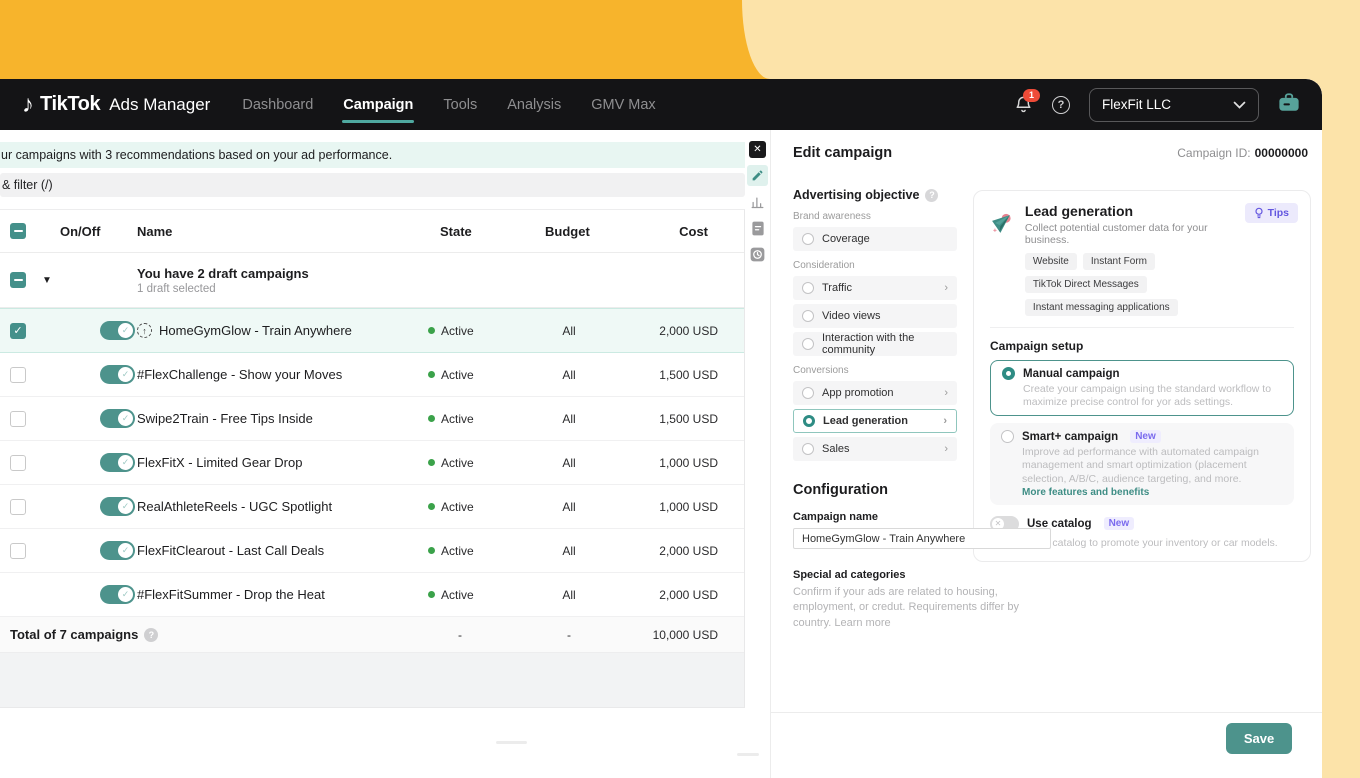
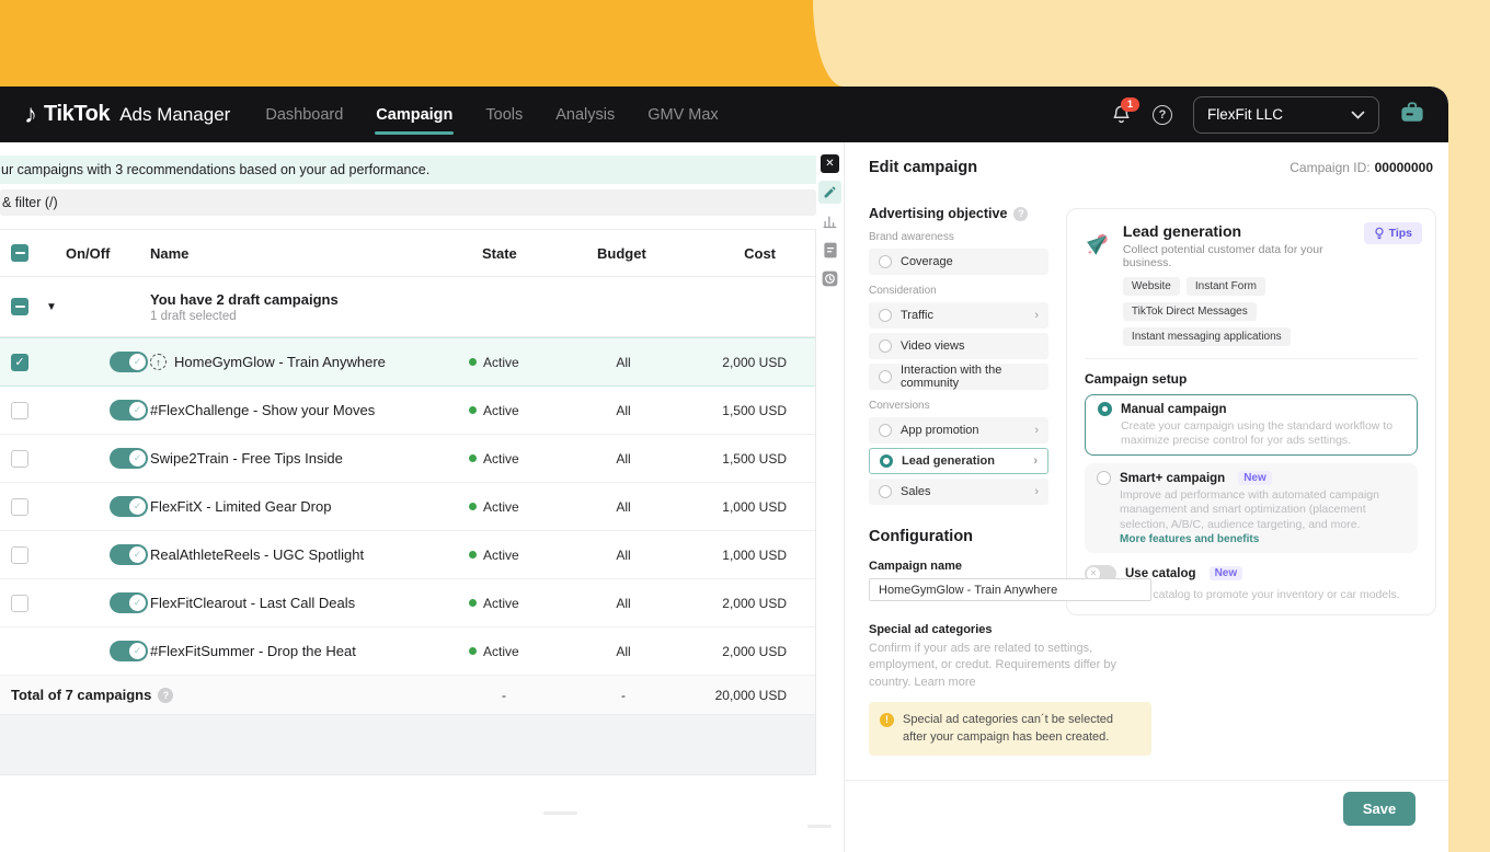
  ♪
  TikTok
  Ads Manager
  Dashboard
  Campaign
  Tools
  Analysis
  GMV Max
  1
  ?
  FlexFit LLC
  ur campaigns with 3 recommendations based on your ad performance.
  & filter (/)
  On/Off
  Name
  State
  Budget
  Cost
  ▼
  You have 2 draft campaigns
  1 draft selected
  ✓
  ✓
  ↑
  HomeGymGlow - Train Anywhere
  Active
  All
  2,000 USD
  ✓
  #FlexChallenge - Show your Moves
  Active
  All
  1,500 USD
  ✓
  Swipe2Train - Free Tips Inside
  Active
  All
  1,500 USD
  ✓
  FlexFitX - Limited Gear Drop
  Active
  All
  1,000 USD
  ✓
  RealAthleteReels - UGC Spotlight
  Active
  All
  1,000 USD
  ✓
  FlexFitClearout - Last Call Deals
  Active
  All
  2,000 USD
  ✓
  #FlexFitSummer - Drop the Heat
  Active
  All
  2,000 USD
  Total of 7 campaigns
  ?
  -
  -
- 10,000 USD
+ 20,000 USD
  ✕
  Edit campaign
  Campaign ID: 00000000
  Advertising objective
  ?
  Brand awareness
  Coverage
  Consideration
  Traffic
  ›
  Video views
  Interaction with the community
  Conversions
  App promotion
  ›
  Lead generation
  ›
  Sales
  ›
  Lead generation
  Collect potential customer data for your business.
  Website
  Instant Form
  TikTok Direct Messages
  Instant messaging applications
  Tips
  Campaign setup
  Manual campaign
  Create your campaign using the standard workflow to maximize precise control for yor ads settings.
  Smart+ campaign
  New
  Improve ad performance with automated campaign management and smart optimization (placement selection, A/B/C, audience targeting, and more.
  More features and benefits
  ✕
  Use catalog
  New
  catalog to promote your inventory or car models.
  Configuration
  Campaign name
  HomeGymGlow - Train Anywhere
  Special ad categories
- Confirm if your ads are related to housing, employment, or credut. Requirements differ by country. Learn more
+ Confirm if your ads are related to settings, employment, or credut. Requirements differ by country. Learn more
+ !
+ Special ad categories can´t be selected after your campaign has been created.
  Save
